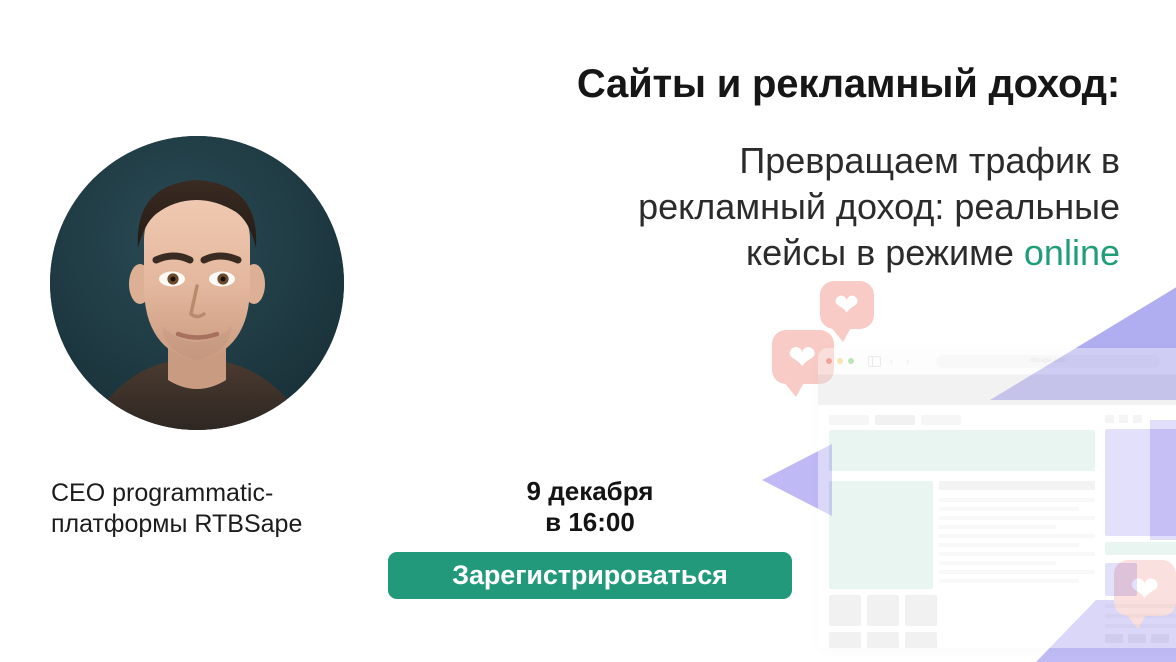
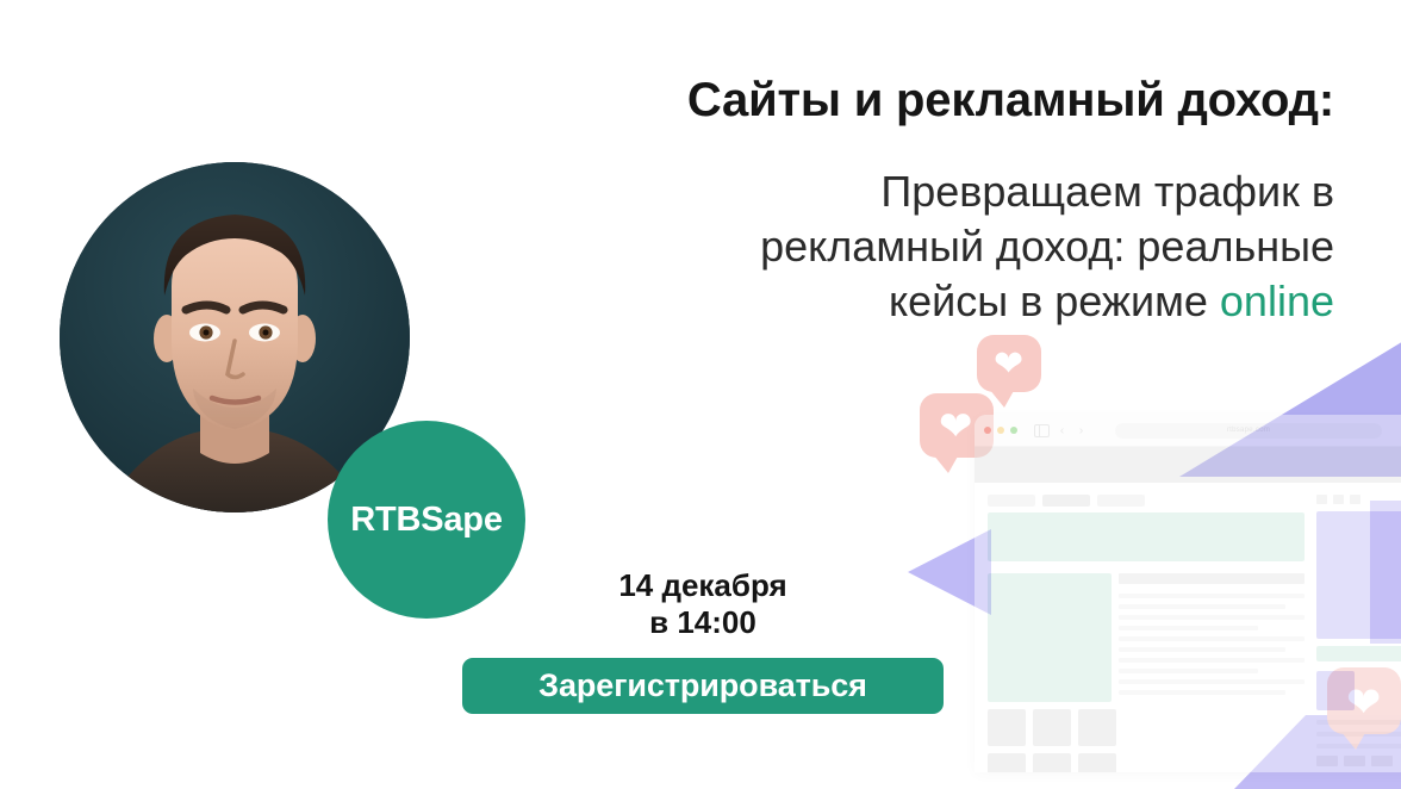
  ❤
  ❤
  ❤
+ RTBSape
  Сайты и рекламный доход:
  Превращаем трафик в
  рекламный доход: реальные
  кейсы в режиме online
- CEO programmatic-
- платформы RTBSape
- 9 декабря
+ 14 декабря
- в 16:00
+ в 14:00
  Зарегистрироваться
